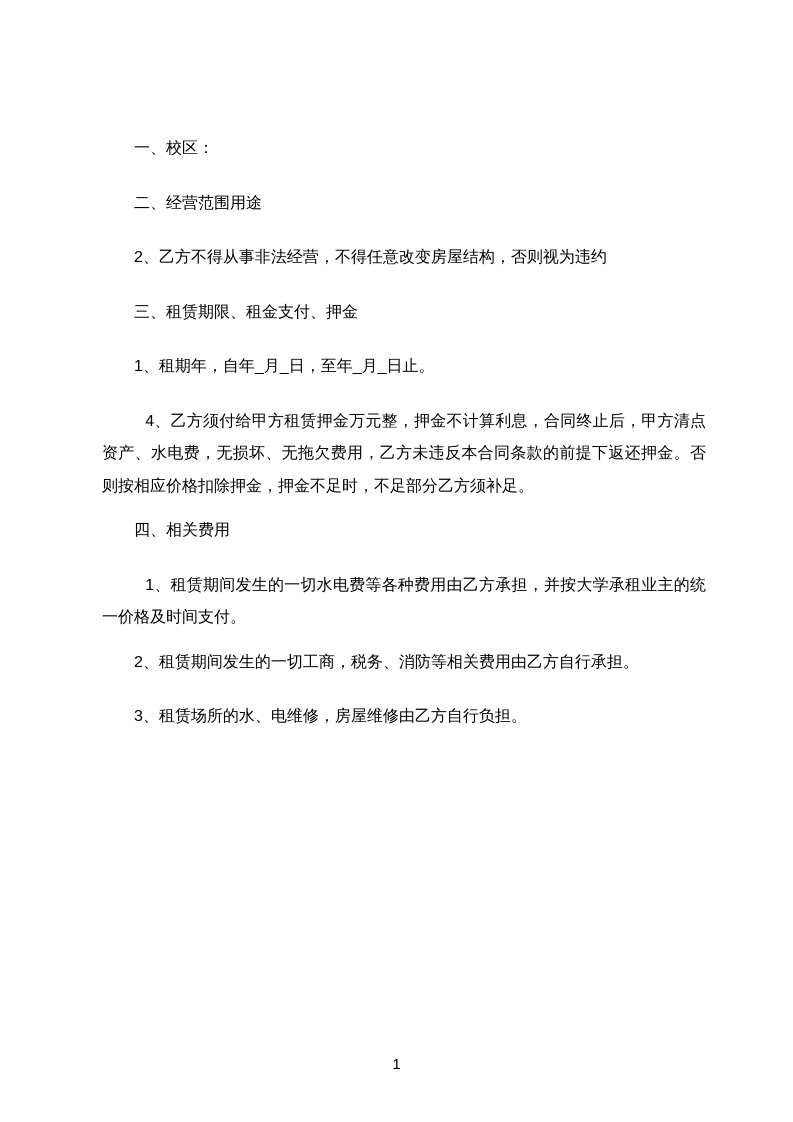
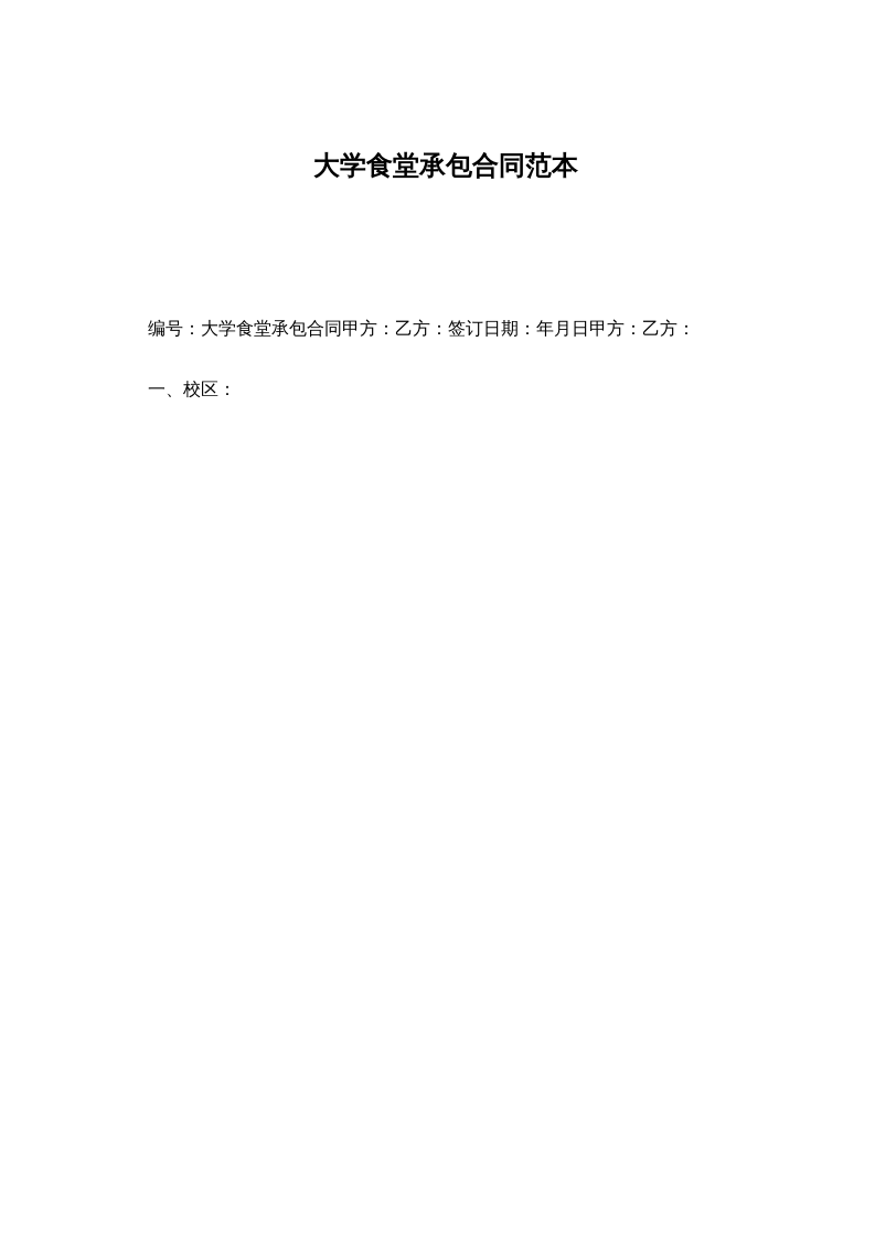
+ 大学食堂承包合同范本
+ 编号：大学食堂承包合同甲方：乙方：签订日期：年月日甲方：乙方：
  一、校区：
- 二、经营范围用途
- 2、乙方不得从事非法经营，不得任意改变房屋结构，否则视为违约
- 三、租赁期限、租金支付、押金
- 1、租期年，自年_月_日，至年_月_日止。
- 4、乙方须付给甲方租赁押金万元整，押金不计算利息，合同终止后，甲方清点资产、水电费，无损坏、无拖欠费用，乙方未违反本合同条款的前提下返还押金。否则按相应价格扣除押金，押金不足时，不足部分乙方须补足。
- 四、相关费用
- 1、租赁期间发生的一切水电费等各种费用由乙方承担，并按大学承租业主的统一价格及时间支付。
- 2、租赁期间发生的一切工商，税务、消防等相关费用由乙方自行承担。
- 3、租赁场所的水、电维修，房屋维修由乙方自行负担。
- 1
